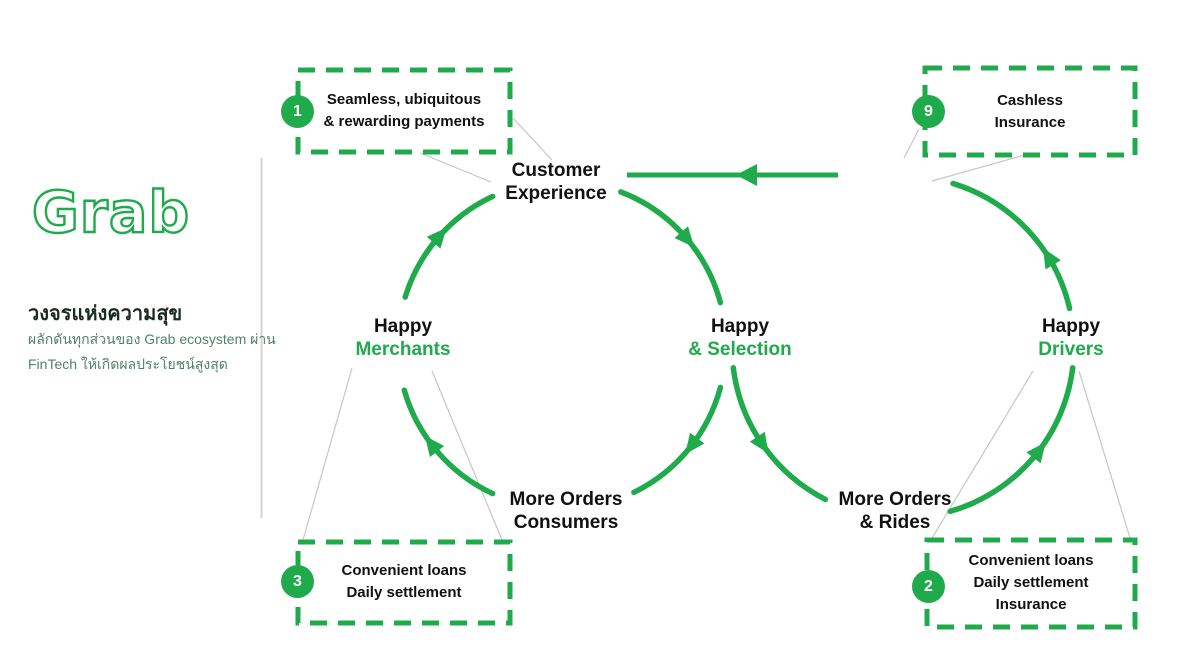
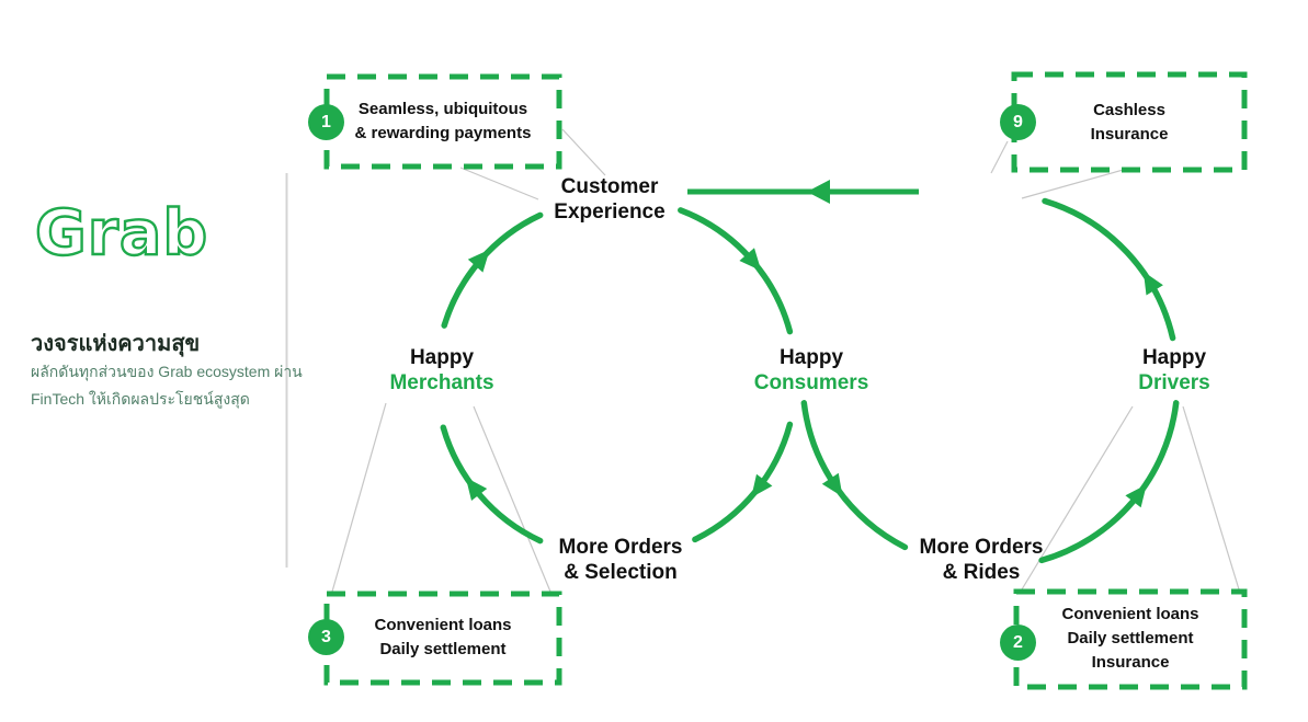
  Grab
  วงจรแห่งความสุข
  ผลักดันทุกส่วนของ Grab ecosystem ผ่าน
  FinTech ให้เกิดผลประโยชน์สูงสุด
  Customer
  Experience
  Happy
  Merchants
  Happy
- & Selection
+ Consumers
  Happy
  Drivers
  More Orders
- Consumers
+ & Selection
  More Orders
  & Rides
  Seamless, ubiquitous
  & rewarding payments
  Cashless
  Insurance
  Convenient loans
  Daily settlement
  Convenient loans
  Daily settlement
  Insurance
  1
  9
  3
  2
